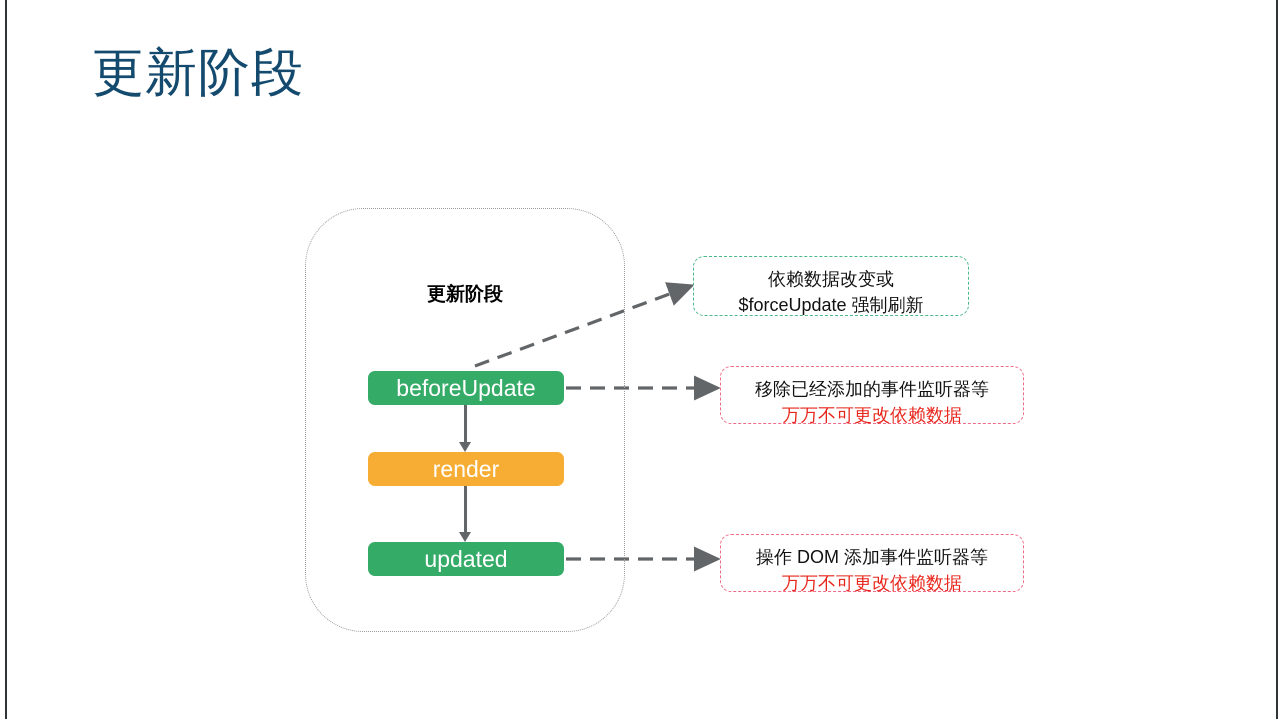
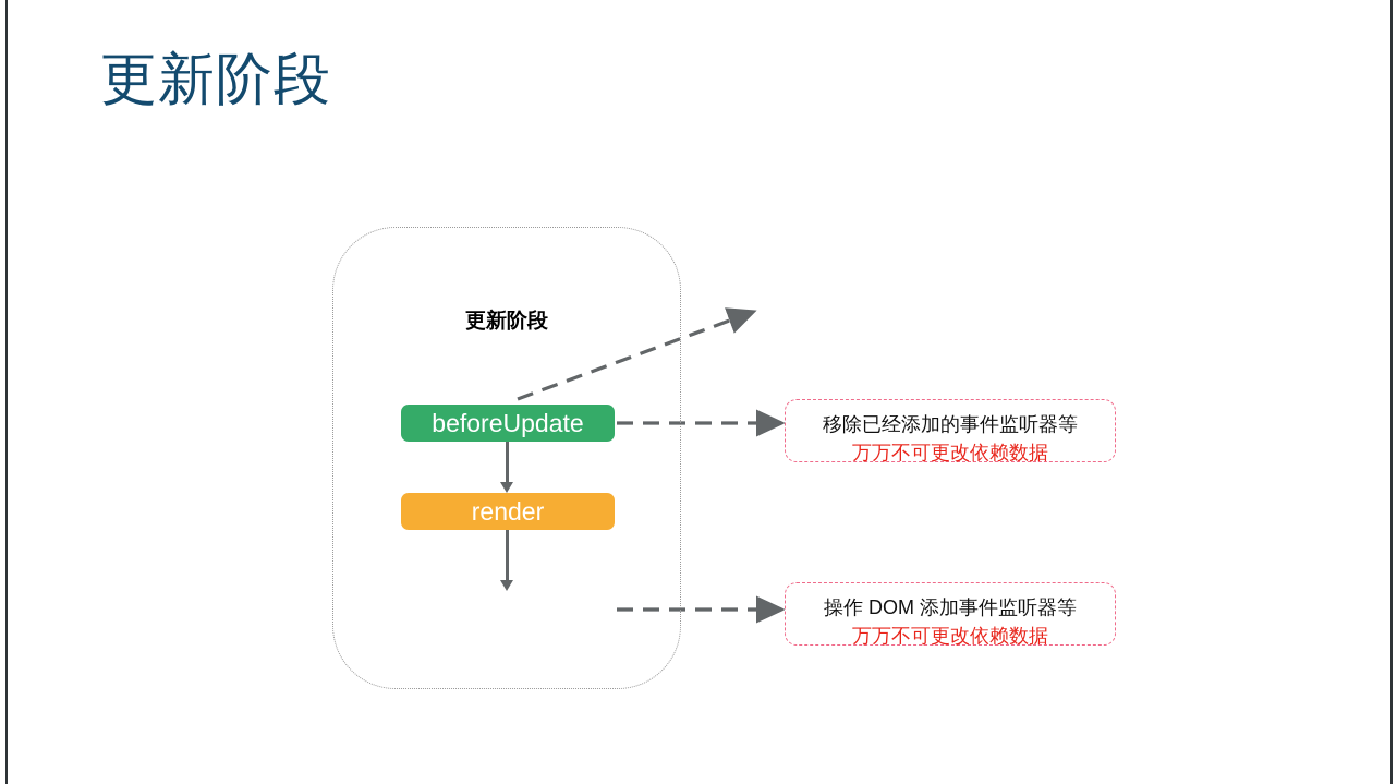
  更新阶段
  更新阶段
  beforeUpdate
  render
- updated
- 依赖数据改变或
- $forceUpdate 强制刷新
  移除已经添加的事件监听器等
  万万不可更改依赖数据
  操作 DOM 添加事件监听器等
  万万不可更改依赖数据
